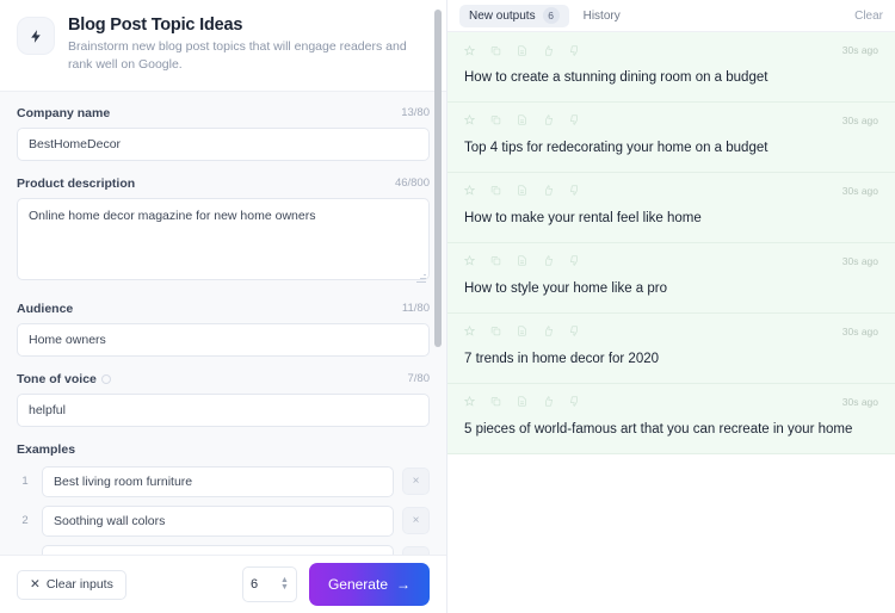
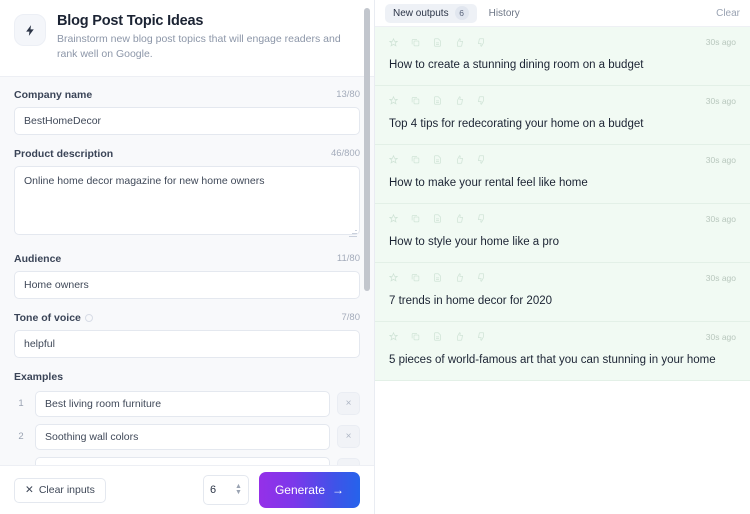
  Blog Post Topic Ideas
  Brainstorm new blog post topics that will engage readers and rank well on Google.
  Company name
  13/80
  BestHomeDecor
  Product description
  46/800
  Online home decor magazine for new home owners
  Audience
  11/80
  Home owners
  Tone of voice
  7/80
  helpful
  Examples
  1
  Best living room furniture
  ×
  2
  Soothing wall colors
  ×
  ✕
  Clear inputs
  6
  Generate
  →
  New outputs
  6
  History
  Clear
  30s ago
  How to create a stunning dining room on a budget
  30s ago
  Top 4 tips for redecorating your home on a budget
  30s ago
  How to make your rental feel like home
  30s ago
  How to style your home like a pro
  30s ago
  7 trends in home decor for 2020
  30s ago
- 5 pieces of world-famous art that you can recreate in your home
+ 5 pieces of world-famous art that you can stunning in your home
